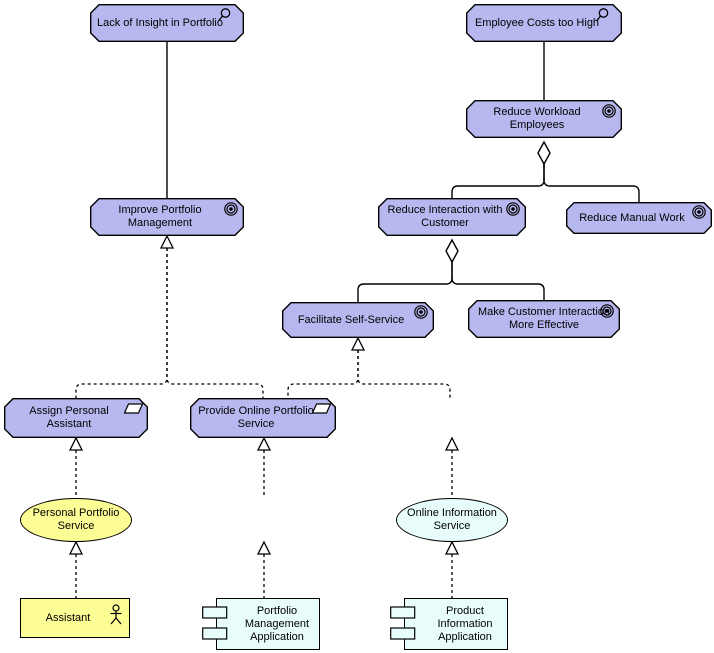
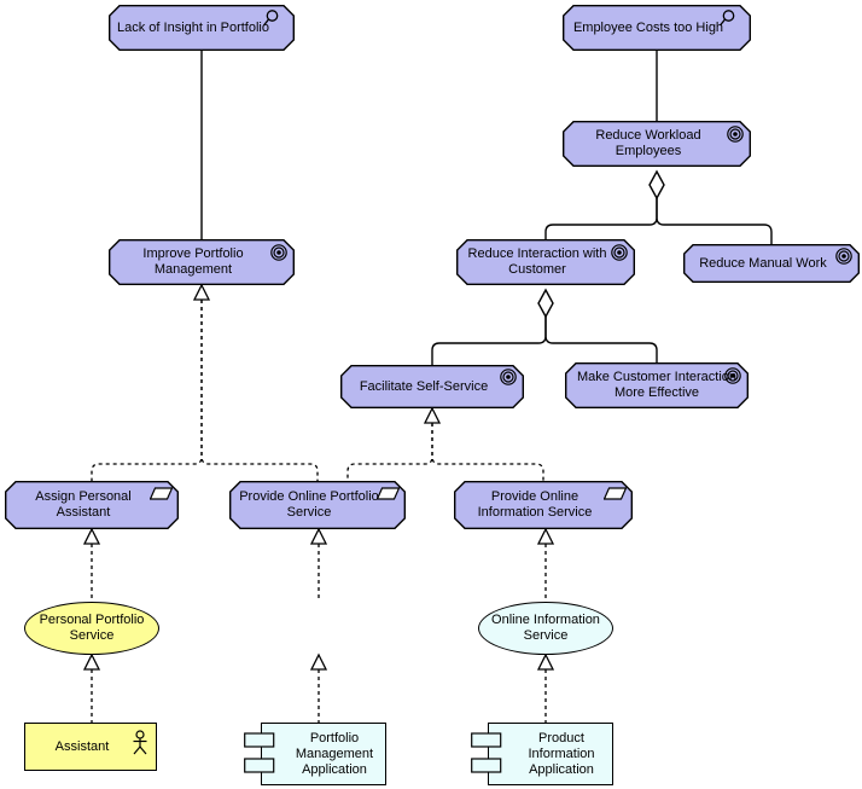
  Lack of Insight in Portfolio
  Employee Costs too High
  Reduce Workload Employees
  Improve Portfolio Management
  Reduce Interaction with Customer
  Reduce Manual Work
  Facilitate Self-Service
  Make Customer Interaction More Effective
  Assign Personal Assistant
  Provide Online Portfolio Service
+ Provide Online Information Service
  Personal Portfolio Service
  Online Information Service
  Assistant
  Portfolio Management Application
  Product Information Application
